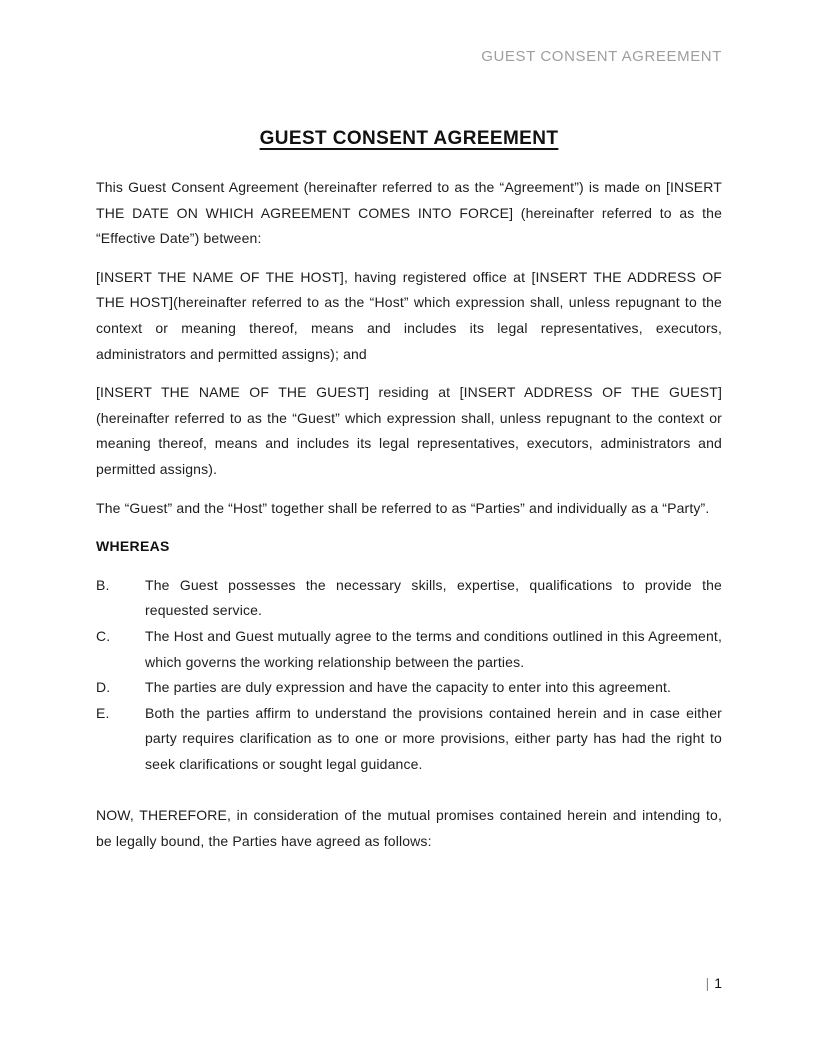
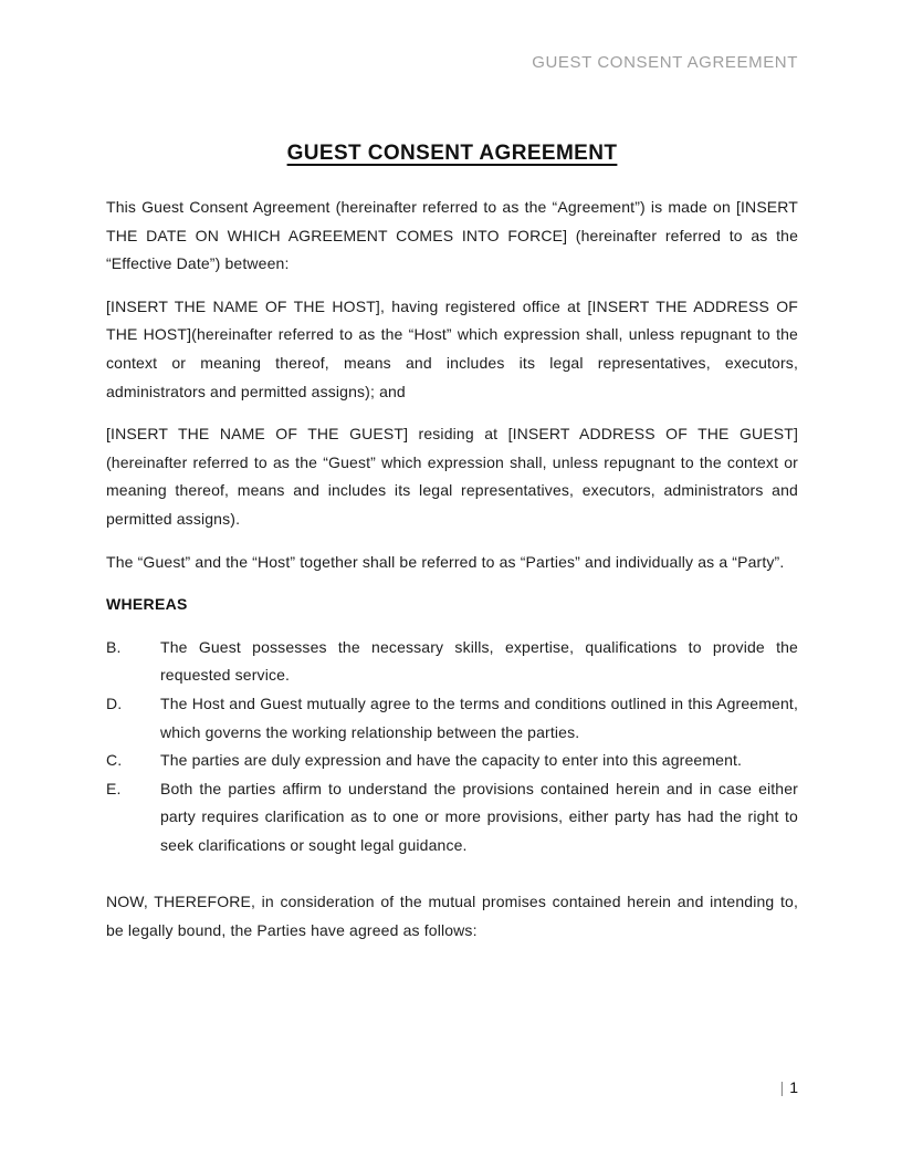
  GUEST CONSENT AGREEMENT
  GUEST CONSENT AGREEMENT
  This Guest Consent Agreement (hereinafter referred to as the “Agreement”) is made on [INSERT THE DATE ON WHICH AGREEMENT COMES INTO FORCE] (hereinafter referred to as the “Effective Date”) between:
  [INSERT THE NAME OF THE HOST], having registered office at [INSERT THE ADDRESS OF THE HOST](hereinafter referred to as the “Host” which expression shall, unless repugnant to the context or meaning thereof, means and includes its legal representatives, executors, administrators and permitted assigns); and
  [INSERT THE NAME OF THE GUEST] residing at [INSERT ADDRESS OF THE GUEST] (hereinafter referred to as the “Guest” which expression shall, unless repugnant to the context or meaning thereof, means and includes its legal representatives, executors, administrators and permitted assigns).
  The “Guest” and the “Host” together shall be referred to as “Parties” and individually as a “Party”.
  WHEREAS
  B.
  The Guest possesses the necessary skills, expertise, qualifications to provide the requested service.
- C.
+ D.
  The Host and Guest mutually agree to the terms and conditions outlined in this Agreement, which governs the working relationship between the parties.
- D.
+ C.
  The parties are duly expression and have the capacity to enter into this agreement.
  E.
  Both the parties affirm to understand the provisions contained herein and in case either party requires clarification as to one or more provisions, either party has had the right to seek clarifications or sought legal guidance.
  NOW, THEREFORE, in consideration of the mutual promises contained herein and intending to, be legally bound, the Parties have agreed as follows:
  | 1
